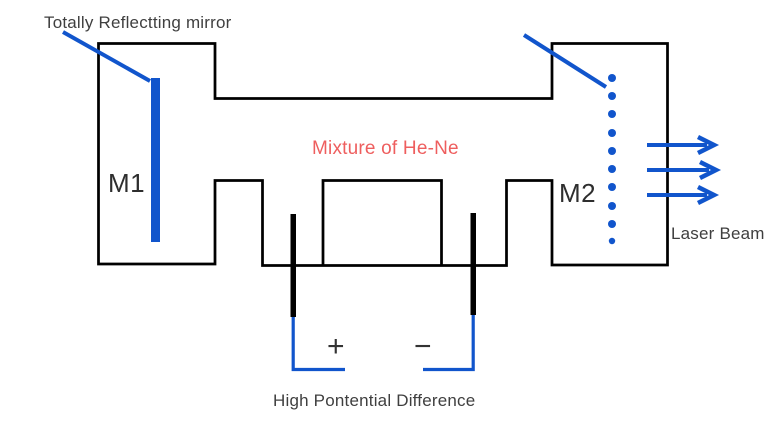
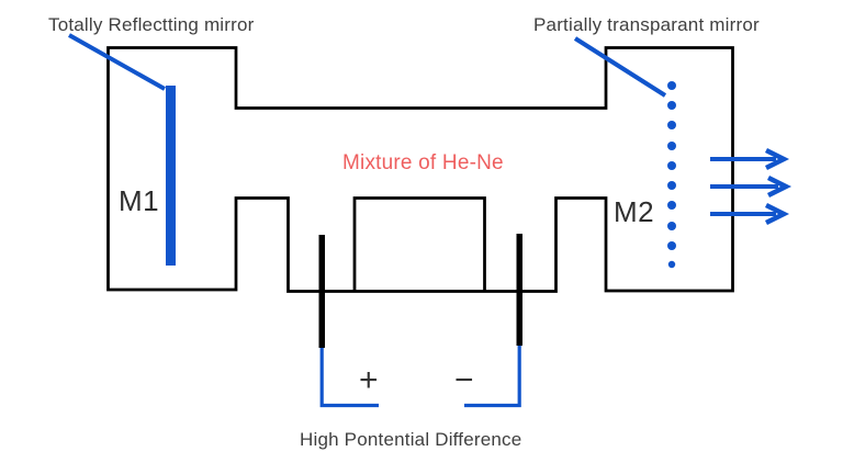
  Totally Reflectting mirror
+ Partially transparant mirror
  Mixture of He-Ne
  M1
  M2
- Laser Beam
  +
  −
  High Pontential Difference
